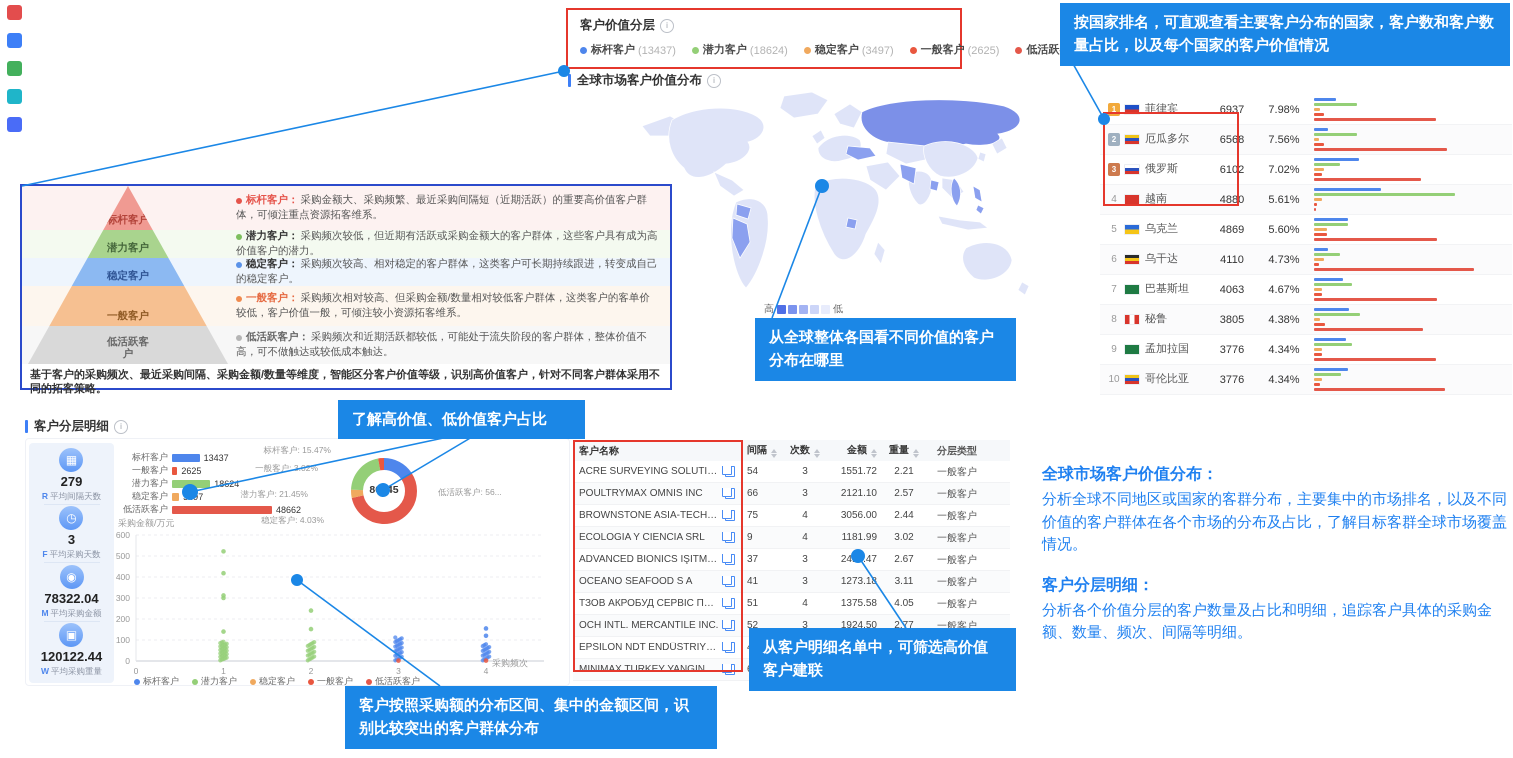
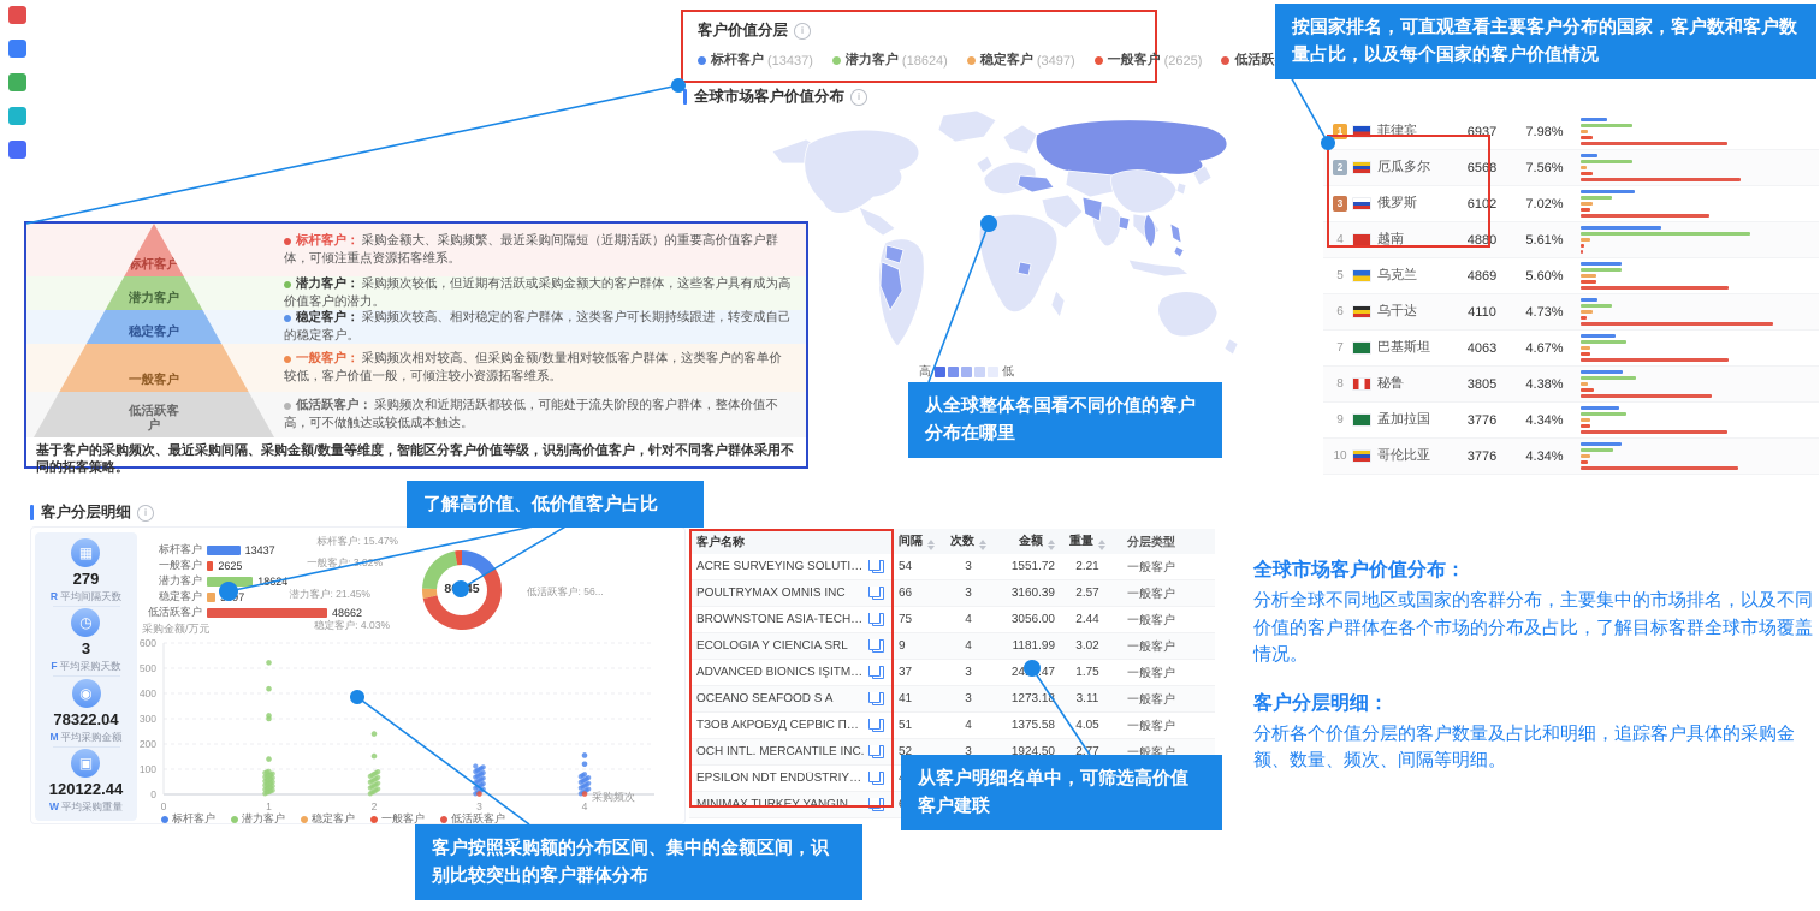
  客户价值分层
  i
  标杆客户
  (13437)
  潜力客户
  (18624)
  稳定客户
  (3497)
  一般客户
  (2625)
  全球市场客户价值分布
  i
  高
  低
  标杆客户
  标杆客户： 采购金额大、采购频繁、最近采购间隔短（近期活跃）的重要高价值客户群体，可倾注重点资源拓客维系。
  潜力客户
  潜力客户： 采购频次较低，但近期有活跃或采购金额大的客户群体，这些客户具有成为高价值客户的潜力。
  稳定客户
  稳定客户： 采购频次较高、相对稳定的客户群体，这类客户可长期持续跟进，转变成自己的稳定客户。
  一般客户
  一般客户： 采购频次相对较高、但采购金额/数量相对较低客户群体，这类客户的客单价较低，客户价值一般，可倾注较小资源拓客维系。
  低活跃客户
  低活跃客户： 采购频次和近期活跃都较低，可能处于流失阶段的客户群体，整体价值不高，可不做触达或较低成本触达。
  基于客户的采购频次、最近采购间隔、采购金额/数量等维度，智能区分客户价值等级，识别高价值客户，针对不同客户群体采用不同的拓客策略。
  1
  菲律宾
  6937
  7.98%
  2
  厄瓜多尔
  6568
  7.56%
  3
  俄罗斯
  6102
  7.02%
  4
  越南
  4880
  5.61%
  5
  乌克兰
  4869
  5.60%
  6
  乌干达
  4110
  4.73%
  7
  巴基斯坦
  4063
  4.67%
  8
  秘鲁
  3805
  4.38%
  9
  孟加拉国
  3776
  4.34%
  10
  哥伦比亚
  3776
  4.34%
  客户分层明细
  i
  ▦
  279
  R 平均间隔天数
  ◷
  3
  F 平均采购天数
  ◉
  78322.04
  M 平均采购金额
  ▣
  120122.44
  W 平均采购重量
  标杆客户
  13437
  一般客户
  2625
  潜力客户
  稳定客户
  低活跃客户
  48662
  标杆客户: 15.47%
  一般客户: 32%
  潜力客户: 21.45%
  稳定客户: 4.03%
  低活跃客户: 56...
  采购金额/万元
  0
  100
  200
  300
  400
  500
  600
  0
  1
  2
  3
  4
  采购频次
  标杆客户
  潜力客户
  稳定客户
  一般客户
  低活跃客户
  客户名称
  间隔
  次数
  金额
  重量
  分层类型
  54
  3
  1551.72
  2.21
  一般客户
  POULTRYMAX OMNIS INC
  66
  3
- 2121.10
+ 3160.39
  2.57
  一般客户
  BROWNSTONE ASIA-TECH IN
  75
  4
  3056.00
  2.44
  一般客户
  ECOLOGIA Y CIENCIA SRL
  9
  4
  1181.99
  3.02
  一般客户
  37
  3
  24.47
- 2.67
+ 1.75
  一般客户
  OCEANO SEAFOOD S A
  41
  3
  1273.1
  3.11
  一般客户
  51
  4
  1375.58
  4.05
  一般客户
  OCH INTL. MERCANTILE INC.
  52
  3
  1924.50
  2.77
  一般客户
  按国家排名，可直观查看主要客户分布的国家，客户数和客户数量占比，以及每个国家的客户价值情况
  从全球整体各国看不同价值的客户分布在哪里
  了解高价值、低价值客户占比
  从客户明细名单中，可筛选高价值客户建联
  客户按照采购额的分布区间、集中的金额区间，识别比较突出的客户群体分布
  全球市场客户价值分布：
  分析全球不同地区或国家的客群分布，主要集中的市场排名，以及不同价值的客户群体在各个市场的分布及占比，了解目标客群全球市场覆盖情况。
  客户分层明细：
  分析各个价值分层的客户数量及占比和明细，追踪客户具体的采购金额、数量、频次、间隔等明细。
